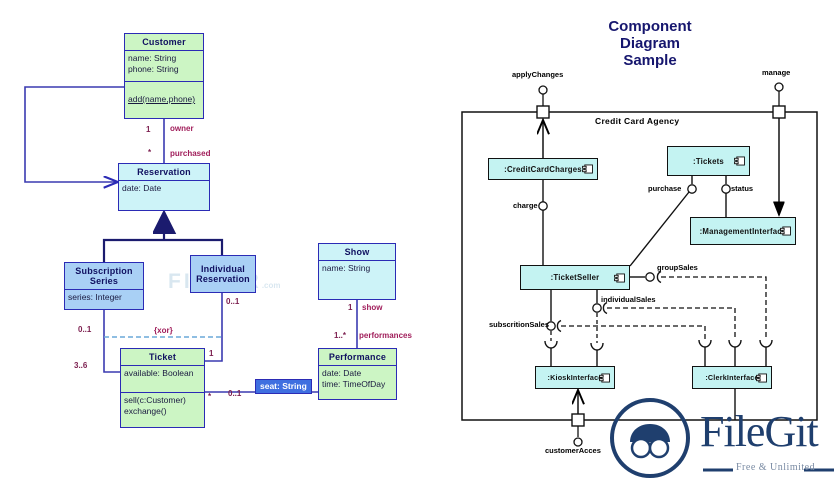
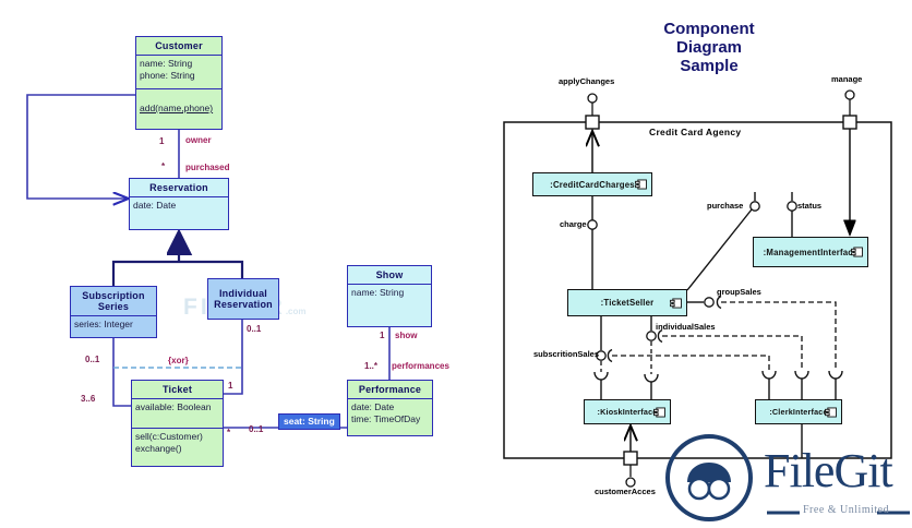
  Customer
  name: String
  phone: String
  add(name,phone)
  Reservation
  date: Date
  Subscription Series
  series: Integer
  Individual Reservation
  Show
  name: String
  Ticket
  available: Boolean
  sell(c:Customer)
  exchange()
  Performance
  date: Date
  time: TimeOfDay
  seat: String
  1
  owner
  *
  purchased
  0..1
  0..1
  {xor}
  3..6
  1
  1
  show
  1..*
  performances
  *
  0..1
  Component
  Diagram
  Sample
  Credit Card Agency
  :CreditCardCharges
- :Tickets
  :ManagementInterfac
  :TicketSeller
  :KioskInterface
  :ClerkInterface
  applyChanges
  manage
  customerAcces
  charge
  purchase
  status
  groupSales
  individualSales
  subscritionSales
  FileGit
  Free & Unlimited
